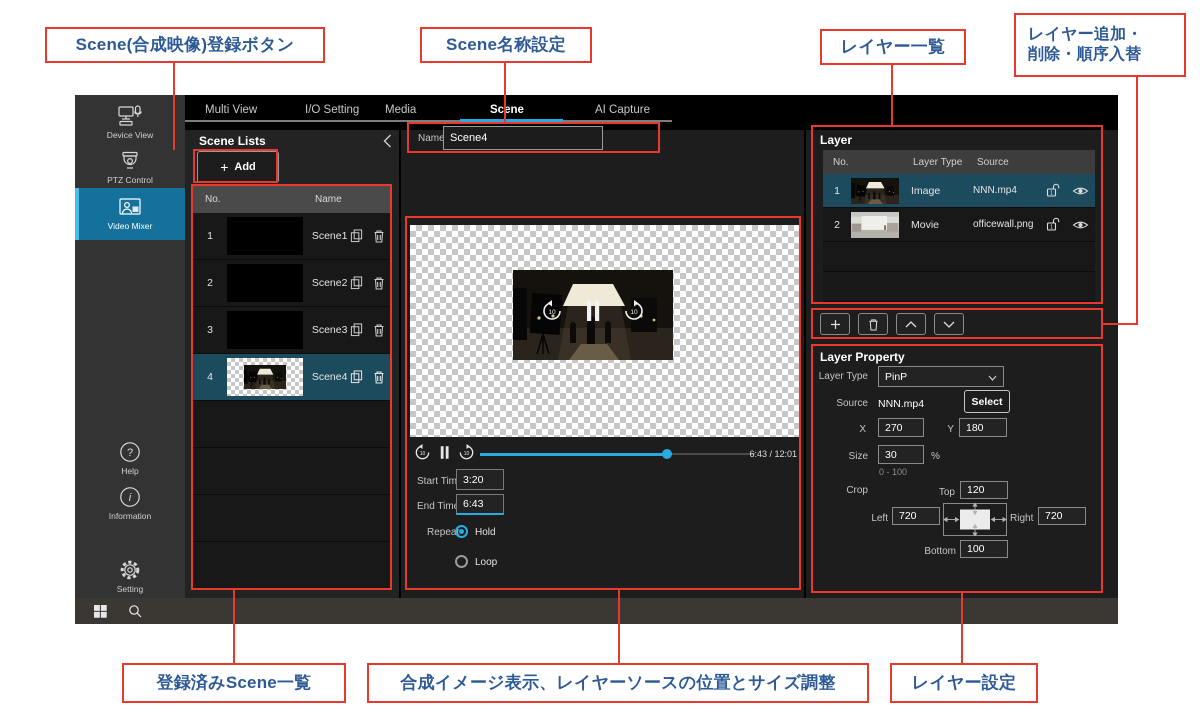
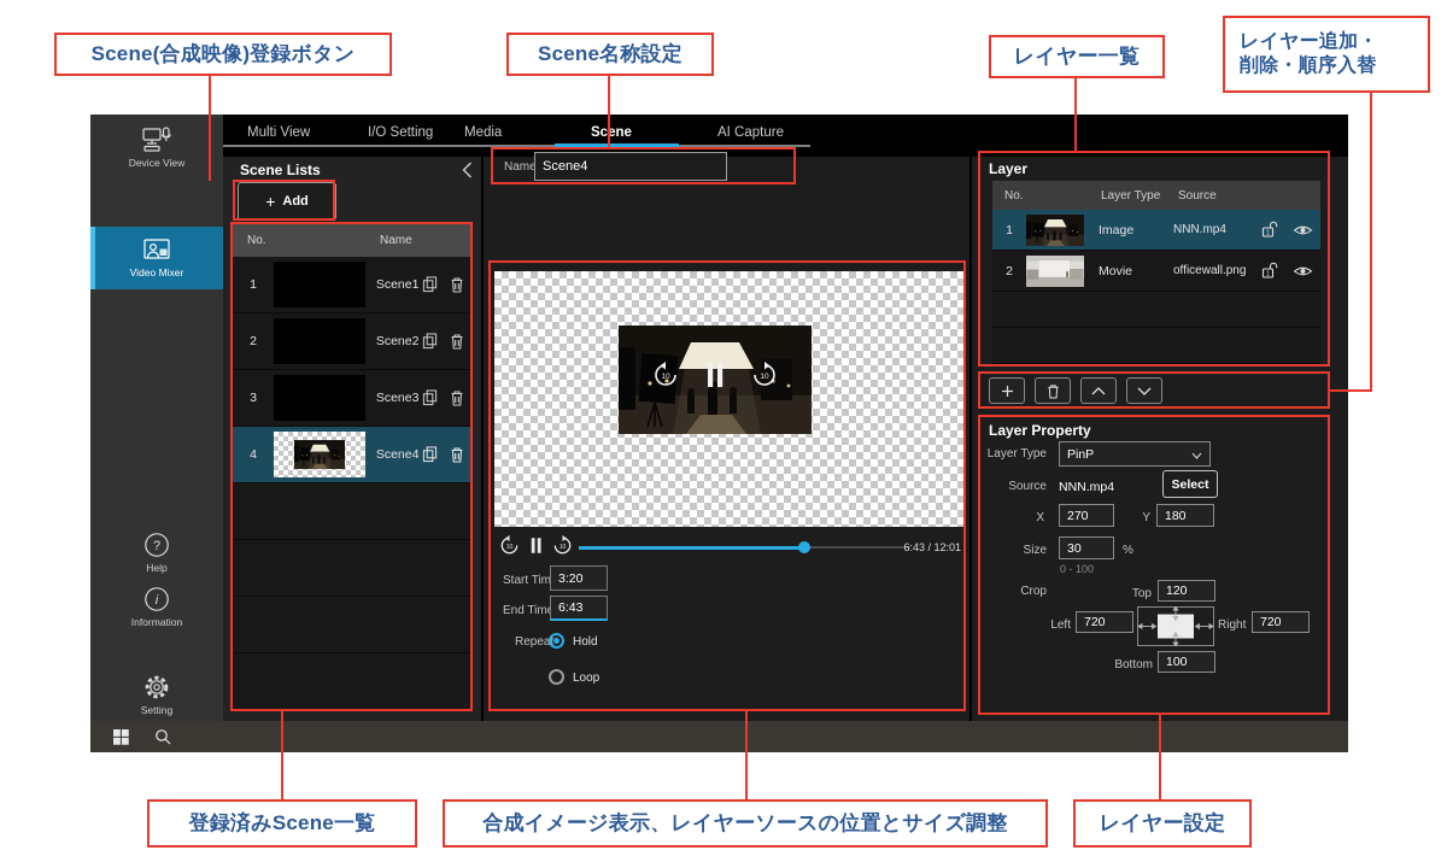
  Multi View
  I/O Setting
  Media
  Scene
  AI Capture
  Device View
- PTZ Control
  Video Mixer
  ?
  Help
  i
  Information
  Setting
  Scene Lists
  +
  Add
  No.
  Name
  1
  Scene1
  2
  Scene2
  3
  Scene3
  4
  Scene4
  Name
  Scene4
  6:43 / 12:01
  Start Tim
  3:20
  End Tim
  6:43
  Repea
  Hold
  Loop
  Layer
  No.
  Layer Type
  Source
  1
  Image
  NNN.mp4
  2
  Movie
  officewall.png
  Layer Property
  Layer Type
  PinP
  Source
  NNN.mp4
  Select
  X
  270
  Y
  180
  Size
  30
  %
  0 - 100
  Crop
  Top
  120
  Left
  720
  Right
  720
  Bottom
  100
  Scene(合成映像)登録ボタン
  Scene名称設定
  レイヤー一覧
  レイヤー追加・
  削除・順序入替
  登録済みScene一覧
  合成イメージ表示、レイヤーソースの位置とサイズ調整
  レイヤー設定
